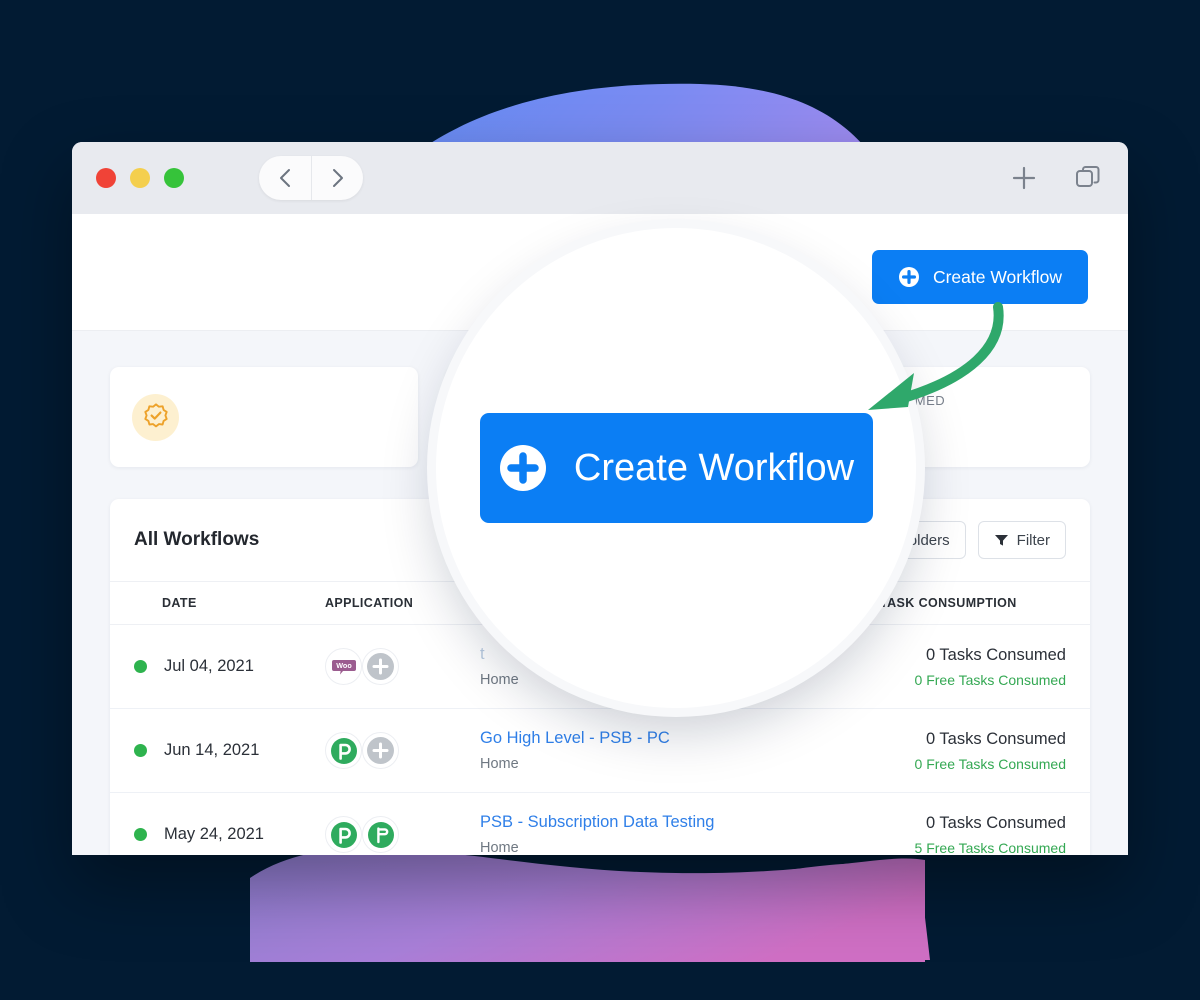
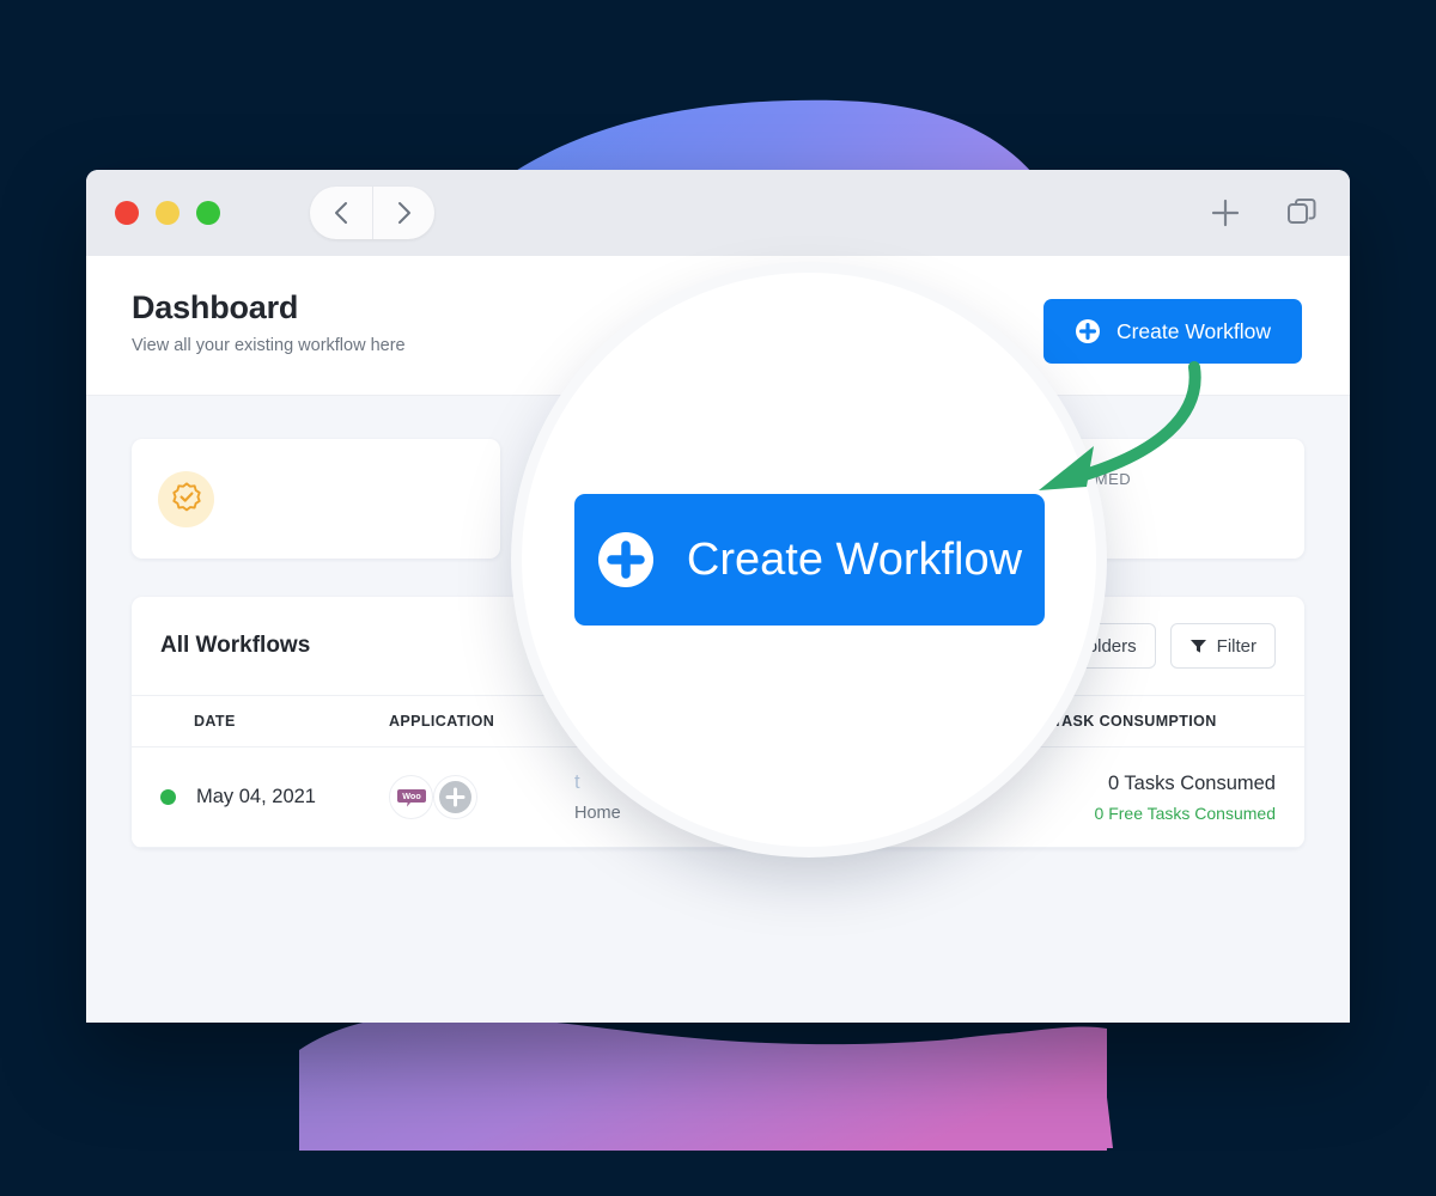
+ Dashboard
+ View all your existing workflow here
  Create Workflow
  All Workflows
  olders
  Filter
  DATE	APPLICATION		TASK CONSUMPTION
- Jul 04, 2021	Woo	t Home	0 Tasks Consumed 0 Free Tasks Consumed
+ May 04, 2021	Woo	t Home	0 Tasks Consumed 0 Free Tasks Consumed
- Jun 14, 2021		Go High Level - PSB - PC Home	0 Tasks Consumed 0 Free Tasks Consumed
- May 24, 2021		PSB - Subscription Data Testing Home	0 Tasks Consumed 5 Free Tasks Consumed
  Create Workflow
